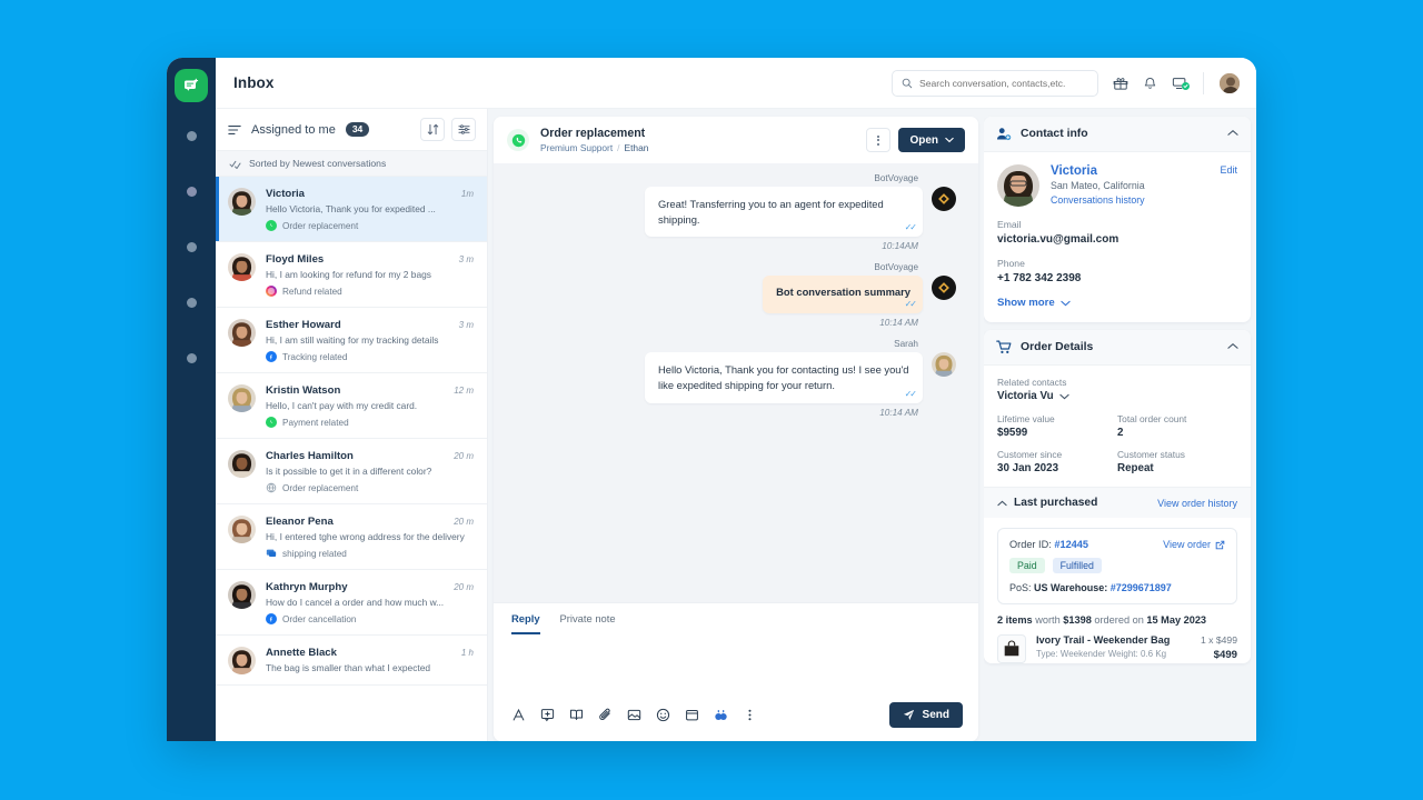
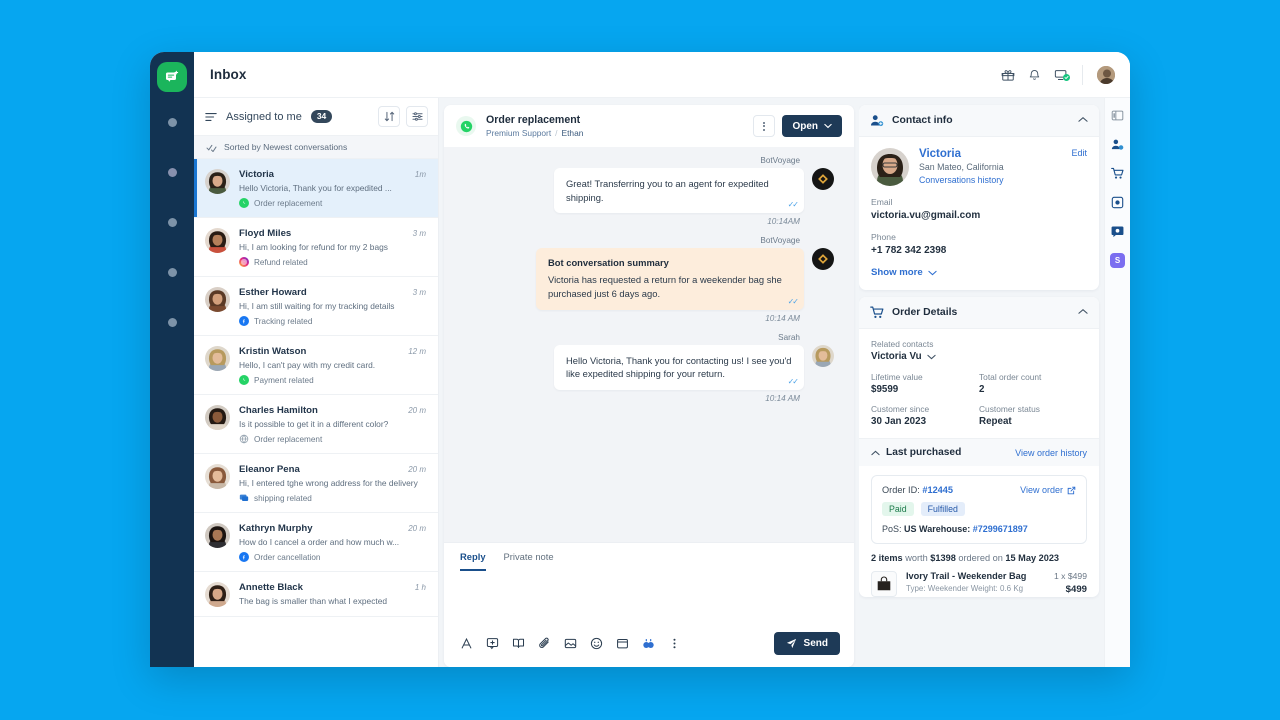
  Inbox
- Search conversation, contacts,etc.
  Assigned to me
  34
  Sorted by Newest conversations
  Victoria
  1m
  Hello Victoria, Thank you for expedited ...
  Order replacement
  Floyd Miles
  3 m
  Hi, I am looking for refund for my 2 bags
  Refund related
  Esther Howard
  3 m
  Hi, I am still waiting for my tracking details
  Tracking related
  Kristin Watson
  12 m
  Hello, I can't pay with my credit card.
  Payment related
  Charles Hamilton
  20 m
  Is it possible to get it in a different color?
  Order replacement
  Eleanor Pena
  20 m
  Hi, I entered tghe wrong address for the delivery
  shipping related
  Kathryn Murphy
  20 m
  How do I cancel a order and how much w...
  Order cancellation
  Annette Black
  1 h
  The bag is smaller than what I expected
  Order replacement
  Premium Support / Ethan
  Open
  BotVoyage
  Great! Transferring you to an agent for expedited shipping.
  ✓✓
  10:14AM
  BotVoyage
  Bot conversation summary
+ Victoria has requested a return for a weekender bag she purchased just 6 days ago.
  ✓✓
  10:14 AM
  Sarah
  Hello Victoria, Thank you for contacting us! I see you'd like expedited shipping for your return.
  ✓✓
  10:14 AM
  Reply
  Private note
  Send
  Contact info
  Victoria
  San Mateo, California
  Conversations history
  Edit
  Email
  victoria.vu@gmail.com
  Phone
  +1 782 342 2398
  Show more
  Order Details
  Related contacts
  Victoria Vu
  Lifetime value
  $9599
  Total order count
  2
  Customer since
  30 Jan 2023
  Customer status
  Repeat
  Last purchased
  View order history
  Order ID: #12445
  View order
  Paid
  Fulfilled
  PoS: US Warehouse: #7299671897
  2 items worth $1398 ordered on 15 May 2023
  Ivory Trail - Weekender Bag
  Type: Weekender Weight: 0.6 Kg
  1 x $499
  $499
+ S
